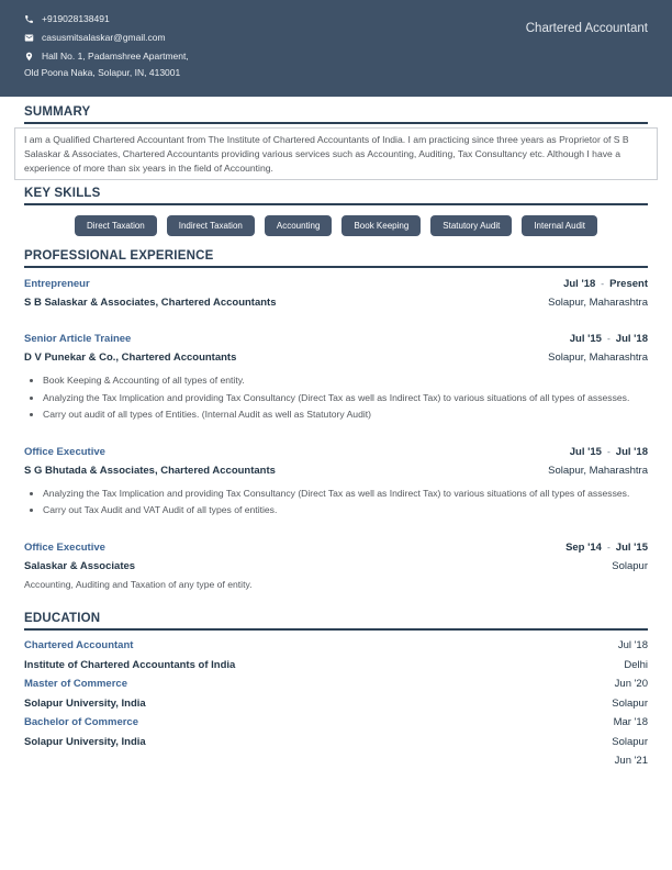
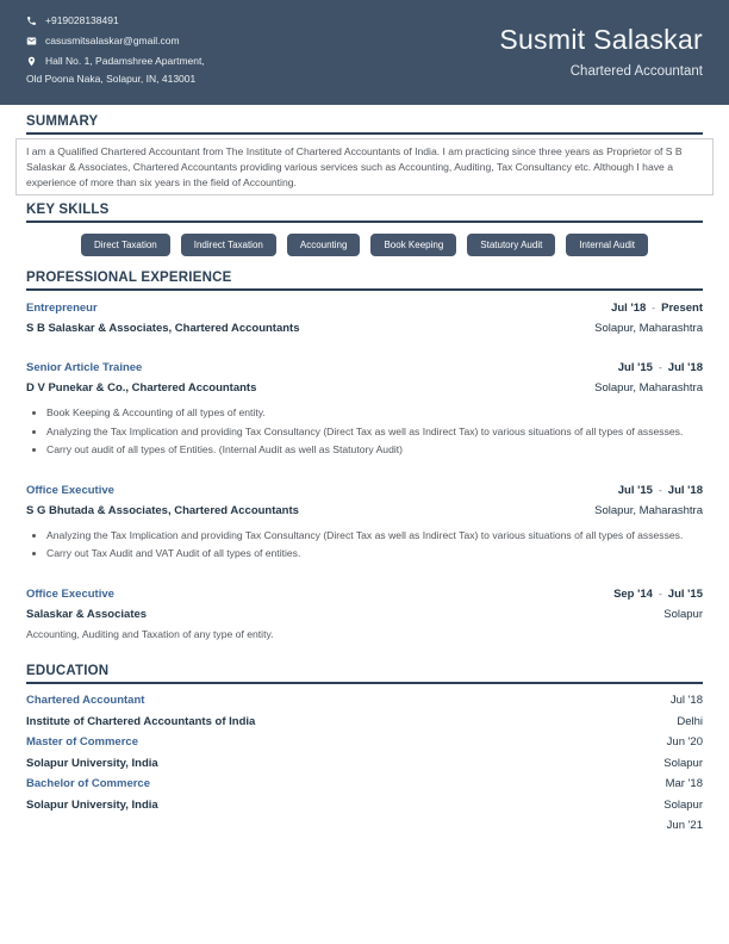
  +919028138491
  casusmitsalaskar@gmail.com
  Hall No. 1, Padamshree Apartment,
  Old Poona Naka, Solapur, IN, 413001
+ Susmit Salaskar
  Chartered Accountant
  SUMMARY
  I am a Qualified Chartered Accountant from The Institute of Chartered Accountants of India. I am practicing since three years as Proprietor of S B Salaskar & Associates, Chartered Accountants providing various services such as Accounting, Auditing, Tax Consultancy etc. Although I have a experience of more than six years in the field of Accounting.
  KEY SKILLS
  Direct Taxation
  Indirect Taxation
  Accounting
  Book Keeping
  Statutory Audit
  Internal Audit
  PROFESSIONAL EXPERIENCE
  Entrepreneur
  Jul '18 - Present
  S B Salaskar & Associates, Chartered Accountants
  Solapur, Maharashtra
  Senior Article Trainee
  Jul '15 - Jul '18
  D V Punekar & Co., Chartered Accountants
  Solapur, Maharashtra
  Book Keeping & Accounting of all types of entity.
  Analyzing the Tax Implication and providing Tax Consultancy (Direct Tax as well as Indirect Tax) to various situations of all types of assesses.
  Carry out audit of all types of Entities. (Internal Audit as well as Statutory Audit)
  Office Executive
  Jul '15 - Jul '18
  S G Bhutada & Associates, Chartered Accountants
  Solapur, Maharashtra
  Analyzing the Tax Implication and providing Tax Consultancy (Direct Tax as well as Indirect Tax) to various situations of all types of assesses.
  Carry out Tax Audit and VAT Audit of all types of entities.
  Office Executive
  Sep '14 - Jul '15
  Salaskar & Associates
  Solapur
  Accounting, Auditing and Taxation of any type of entity.
  EDUCATION
  Chartered Accountant
  Jul '18
  Institute of Chartered Accountants of India
  Delhi
  Master of Commerce
  Jun '20
  Solapur University, India
  Solapur
  Bachelor of Commerce
  Mar '18
  Solapur University, India
  Solapur
  Jun '21
